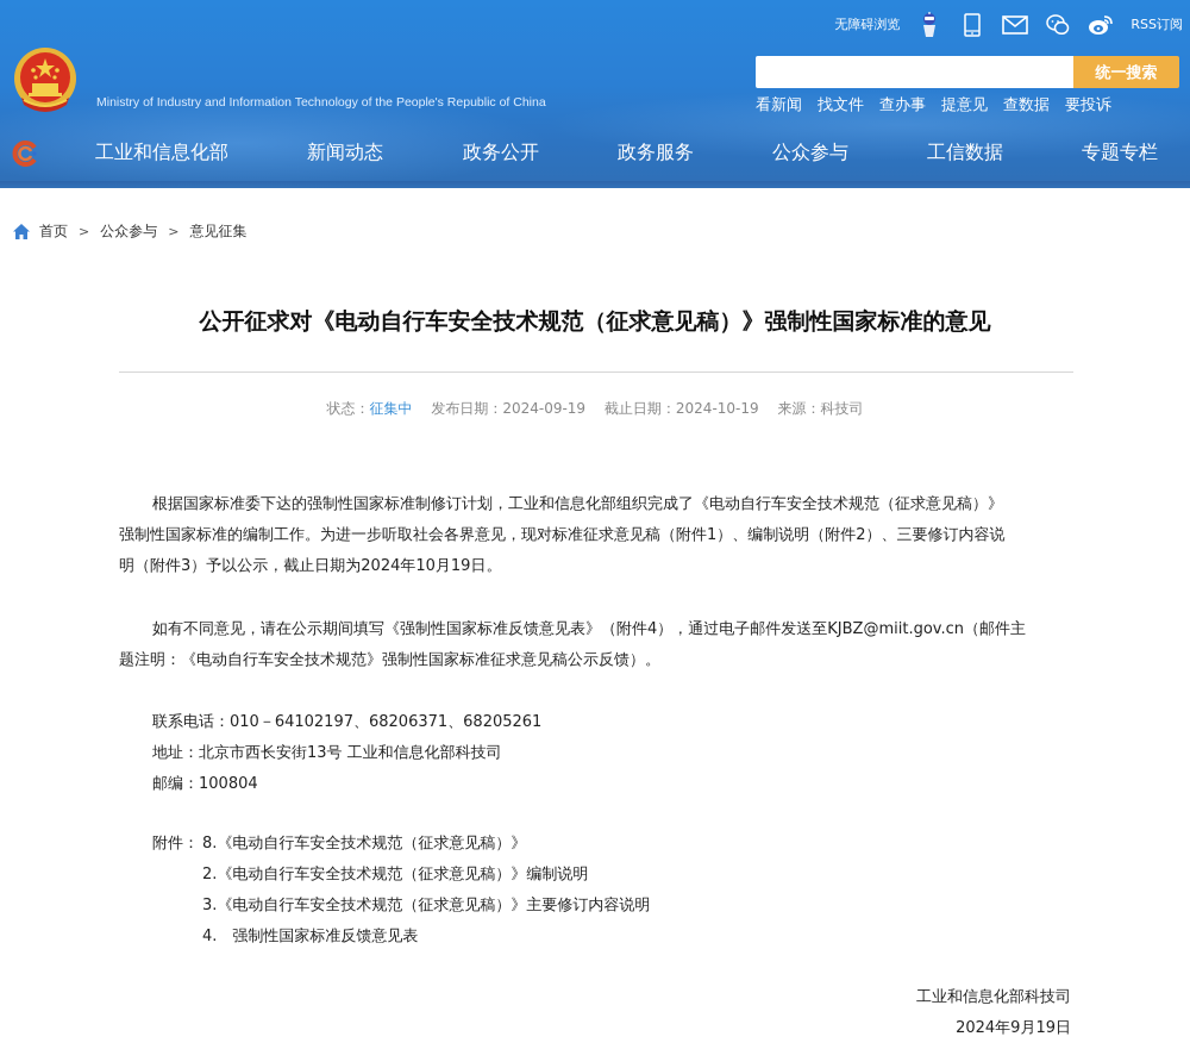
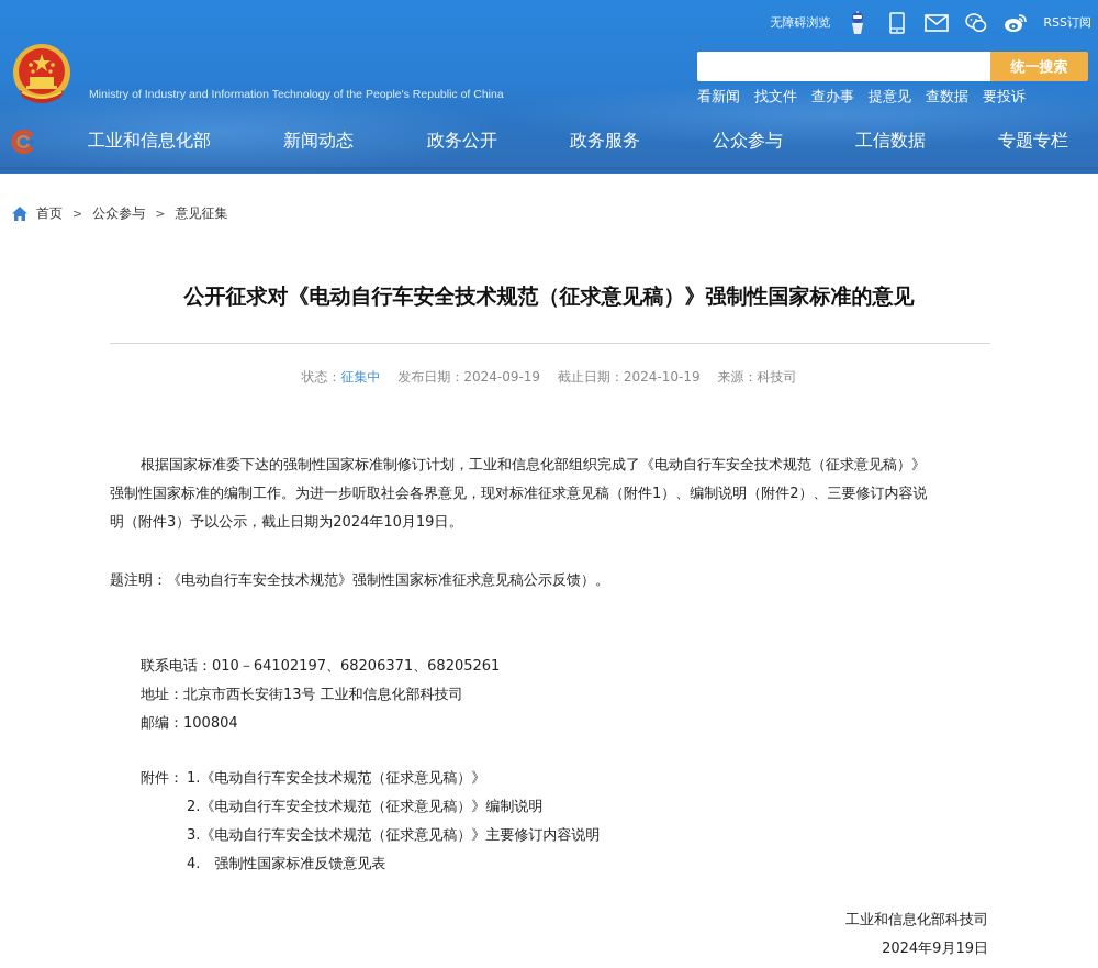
  Ministry of Industry and Information Technology of the People's Republic of China
  无障碍浏览
  RSS订阅
  统一搜索
  看新闻
  找文件
  查办事
  提意见
  查数据
  要投诉
  工业和信息化部
  新闻动态
  政务公开
  政务服务
  公众参与
  工信数据
  专题专栏
  首页
  >
  公众参与
  >
  意见征集
  公开征求对《电动自行车安全技术规范（征求意见稿）》强制性国家标准的意见
  状态：征集中 发布日期：2024-09-19 截止日期：2024-10-19 来源：科技司
  根据国家标准委下达的强制性国家标准制修订计划，工业和信息化部组织完成了《电动自行车安全技术规范（征求意见稿）》
  强制性国家标准的编制工作。为进一步听取社会各界意见，现对标准征求意见稿（附件1）、编制说明（附件2）、三要修订内容说
  明（附件3）予以公示，截止日期为2024年10月19日。
- 如有不同意见，请在公示期间填写《强制性国家标准反馈意见表》（附件4），通过电子邮件发送至KJBZ@miit.gov.cn（邮件主
  题注明：《电动自行车安全技术规范》强制性国家标准征求意见稿公示反馈）。
  联系电话：010－64102197、68206371、68205261
  地址：北京市西长安街13号 工业和信息化部科技司
  邮编：100804
  附件：
- 8.《电动自行车安全技术规范（征求意见稿）》
+ 1.《电动自行车安全技术规范（征求意见稿）》
  2.《电动自行车安全技术规范（征求意见稿）》编制说明
  3.《电动自行车安全技术规范（征求意见稿）》主要修订内容说明
  4. 强制性国家标准反馈意见表
  工业和信息化部科技司
  2024年9月19日
